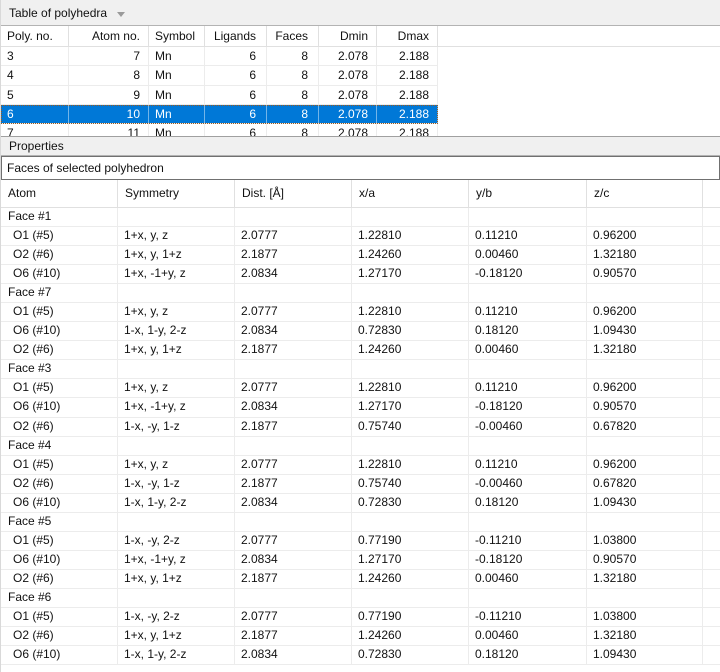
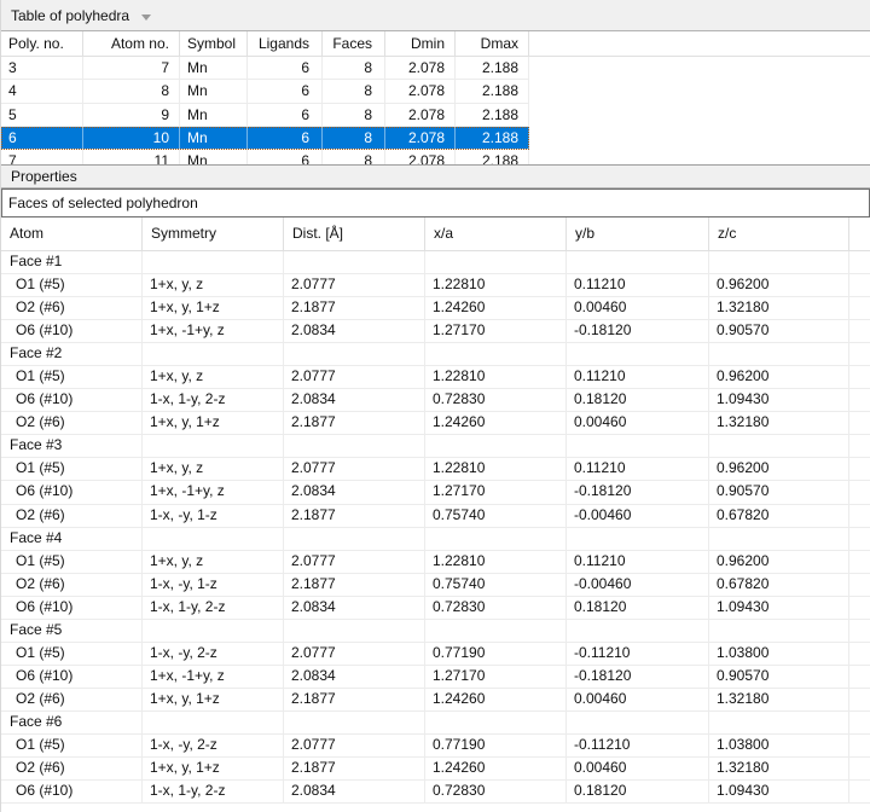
  Table of polyhedra
  Poly. no.
  Atom no.
  Symbol
  Ligands
  Faces
  Dmin
  Dmax
  3
  7
  Mn
  6
  8
  2.078
  2.188
  4
  8
  Mn
  6
  8
  2.078
  2.188
  5
  9
  Mn
  6
  8
  2.078
  2.188
  6
  10
  Mn
  6
  8
  2.078
  2.188
  7
  11
  Mn
  6
  8
  2.078
  2.188
  Properties
  Faces of selected polyhedron
  Atom
  Symmetry
  Dist. [Å]
  x/a
  y/b
  z/c
  Face #1
  O1 (#5)
  1+x, y, z
  2.0777
  1.22810
  0.11210
  0.96200
  O2 (#6)
  1+x, y, 1+z
  2.1877
  1.24260
  0.00460
  1.32180
  O6 (#10)
  1+x, -1+y, z
  2.0834
  1.27170
  -0.18120
  0.90570
- Face #7
+ Face #2
  O1 (#5)
  1+x, y, z
  2.0777
  1.22810
  0.11210
  0.96200
  O6 (#10)
  1-x, 1-y, 2-z
  2.0834
  0.72830
  0.18120
  1.09430
  O2 (#6)
  1+x, y, 1+z
  2.1877
  1.24260
  0.00460
  1.32180
  Face #3
  O1 (#5)
  1+x, y, z
  2.0777
  1.22810
  0.11210
  0.96200
  O6 (#10)
  1+x, -1+y, z
  2.0834
  1.27170
  -0.18120
  0.90570
  O2 (#6)
  1-x, -y, 1-z
  2.1877
  0.75740
  -0.00460
  0.67820
  Face #4
  O1 (#5)
  1+x, y, z
  2.0777
  1.22810
  0.11210
  0.96200
  O2 (#6)
  1-x, -y, 1-z
  2.1877
  0.75740
  -0.00460
  0.67820
  O6 (#10)
  1-x, 1-y, 2-z
  2.0834
  0.72830
  0.18120
  1.09430
  Face #5
  O1 (#5)
  1-x, -y, 2-z
  2.0777
  0.77190
  -0.11210
  1.03800
  O6 (#10)
  1+x, -1+y, z
  2.0834
  1.27170
  -0.18120
  0.90570
  O2 (#6)
  1+x, y, 1+z
  2.1877
  1.24260
  0.00460
  1.32180
  Face #6
  O1 (#5)
  1-x, -y, 2-z
  2.0777
  0.77190
  -0.11210
  1.03800
  O2 (#6)
  1+x, y, 1+z
  2.1877
  1.24260
  0.00460
  1.32180
  O6 (#10)
  1-x, 1-y, 2-z
  2.0834
  0.72830
  0.18120
  1.09430
